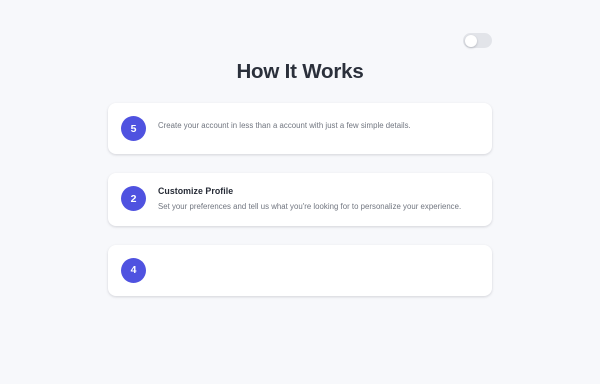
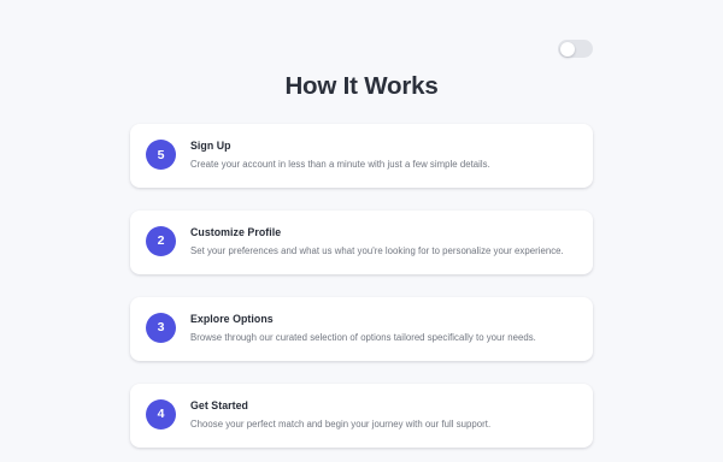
  How It Works
  5
+ Sign Up
- Create your account in less than a account with just a few simple details.
+ Create your account in less than a minute with just a few simple details.
  2
  Customize Profile
- Set your preferences and tell us what you're looking for to personalize your experience.
+ Set your preferences and what us what you're looking for to personalize your experience.
+ 3
+ Explore Options
+ Browse through our curated selection of options tailored specifically to your needs.
  4
+ Get Started
+ Choose your perfect match and begin your journey with our full support.
